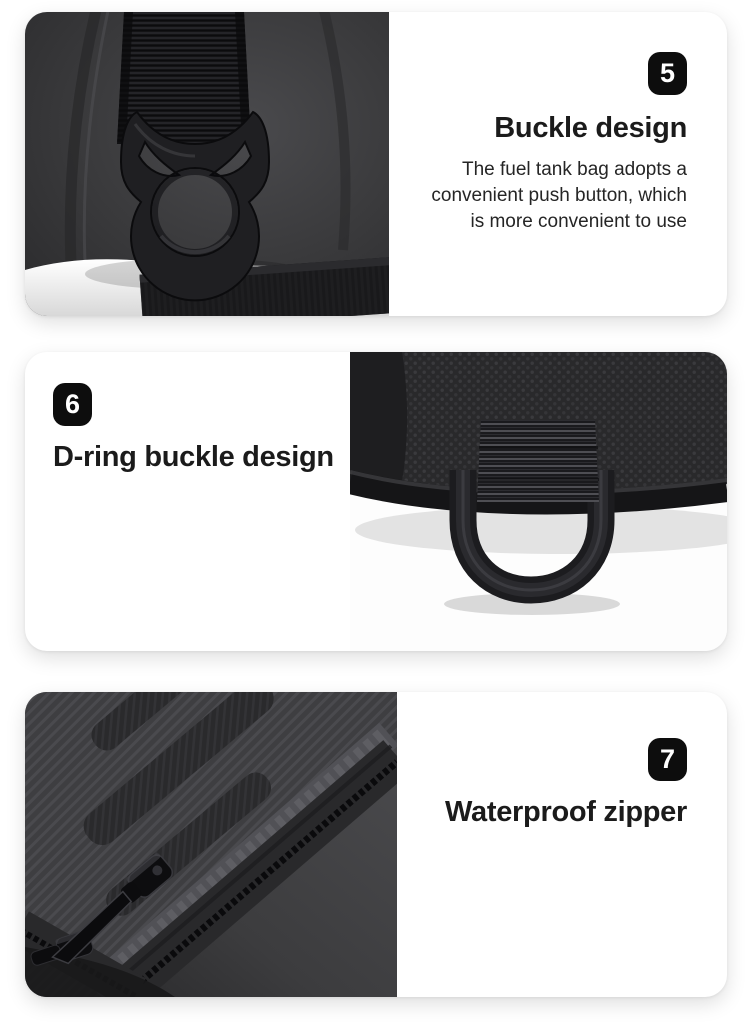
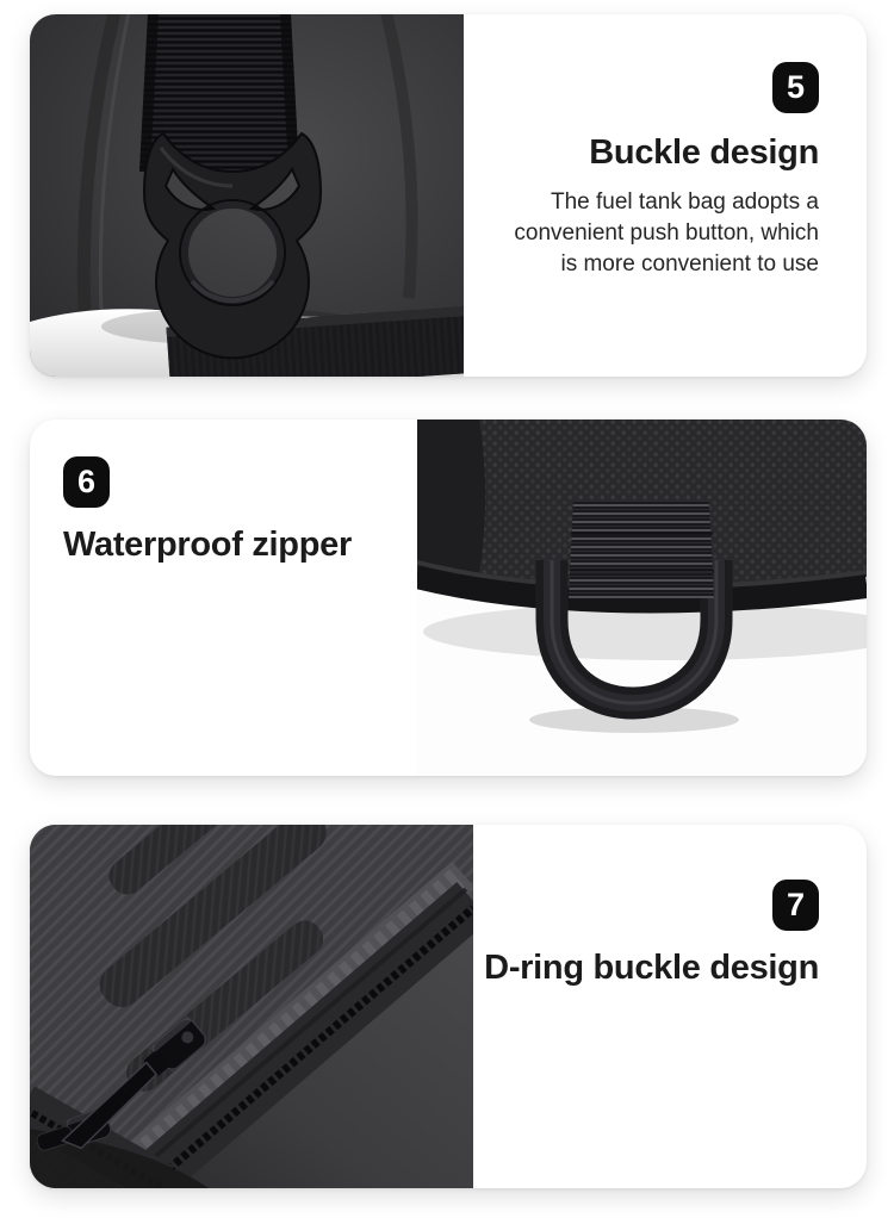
  5
  Buckle design
  The fuel tank bag adopts a
  convenient push button, which
  is more convenient to use
  6
- D-ring buckle design
+ Waterproof zipper
  7
- Waterproof zipper
+ D-ring buckle design
